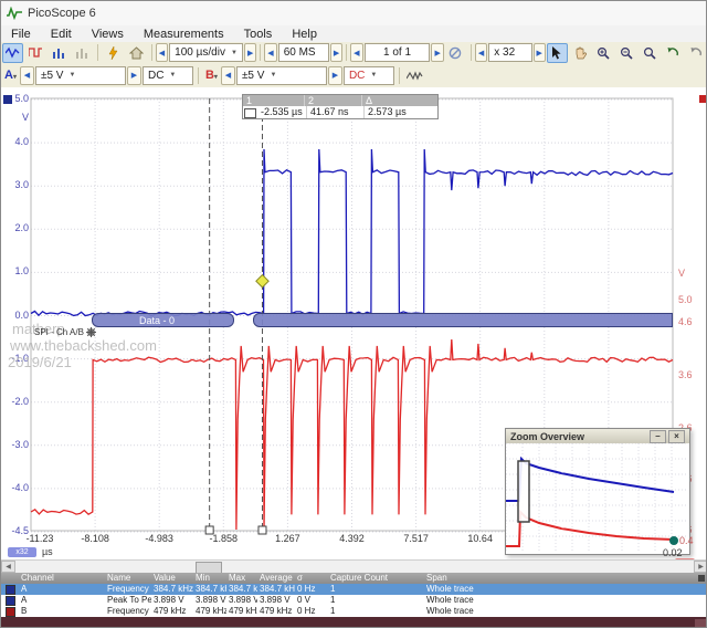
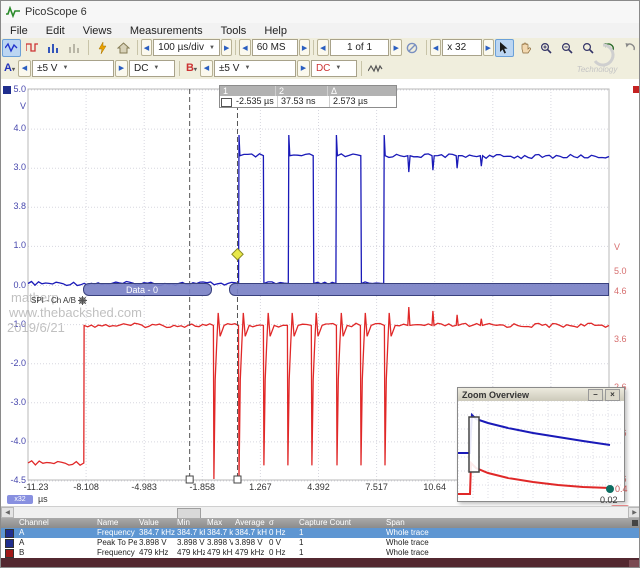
  PicoScope 6
  File
  Edit
  Views
  Measurements
  Tools
  Help
  100 µs/div
  60 MS
  1 of 1
  x 32
  ±5 V
  DC
  ±5 V
  DC
+ Technology
  matherp
  www.thebackshed.com
  2019/6/21
  Data - 0
  SPI - Ch A/B
  1
  2
  Δ
  -2.535 µs
- 41.67 ns
+ 37.53 ns
  2.573 µs
  µs
  0.4
  0.02
  Zoom Overview
  –
  ×
  5.0
  4.0
  3.0
- 2.0
+ 3.8
  1.0
  0.0
  -1.0
  -2.0
  -3.0
  -4.0
  -4.5
  V
  V
  5.0
  4.6
  3.6
  -11.23
  -8.108
  -4.983
  -1.858
  1.267
  4.392
  7.517
  10.64
  Channel
  Name
  Value
  Min
  Max
  Average
  σ
  Capture Count
  Span
  A
  Frequency
  384.7 kHz
  384.7 k
  384.7 k
  384.7 kH
  0 Hz
  1
  Whole trace
  A
  Peak To Pe
  3.898 V
  3.898 V
  3.898 V
  3.898 V
  0 V
  1
  Whole trace
  B
  Frequency
  479 kHz
  479 kHz
  479 kH
  479 kHz
  0 Hz
  1
  Whole trace
